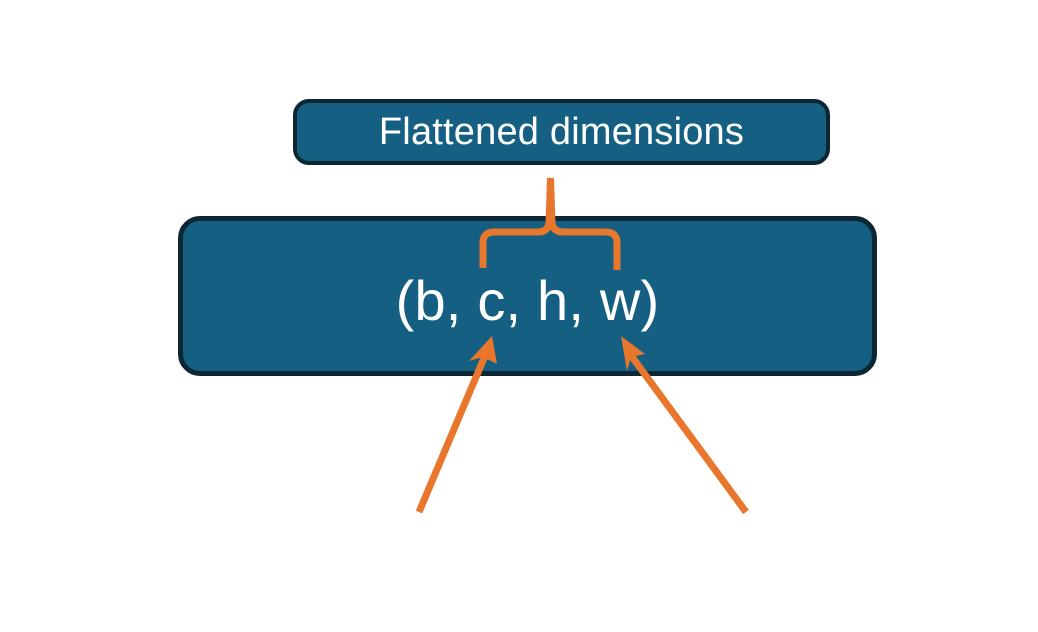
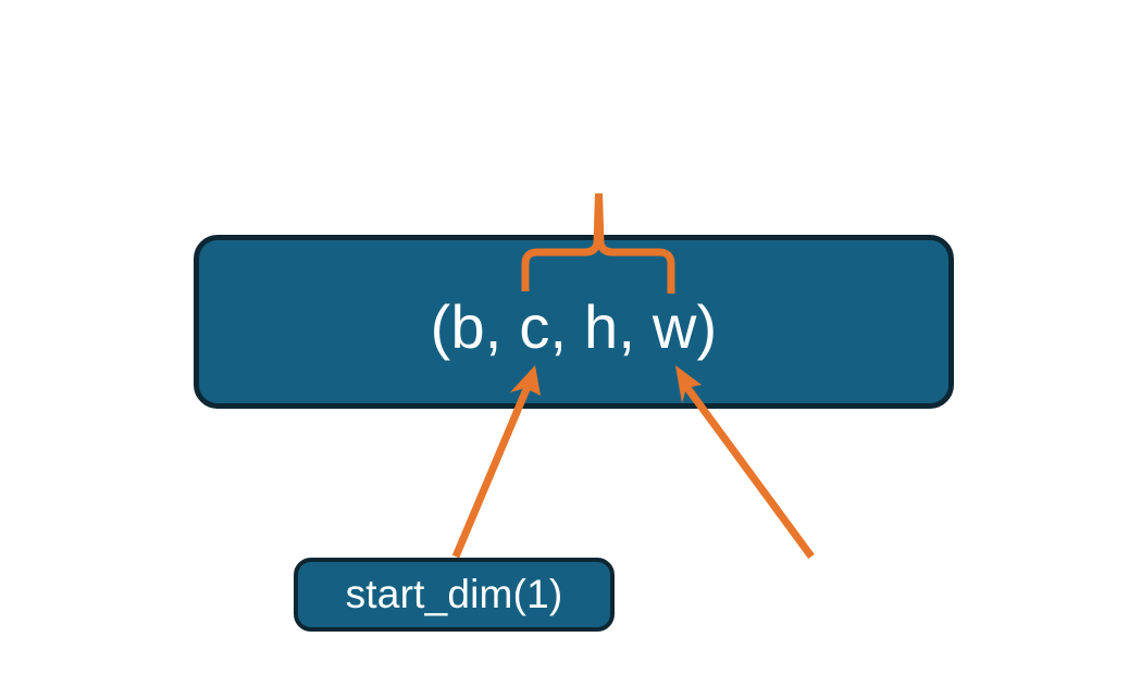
- Flattened dimensions
  (b, c, h, w)
+ start_dim(1)
